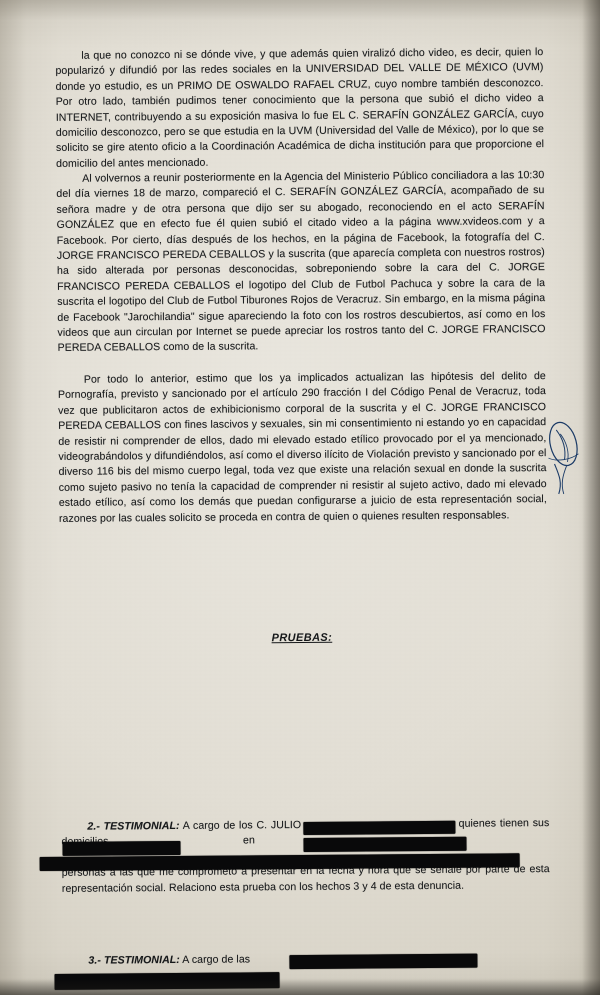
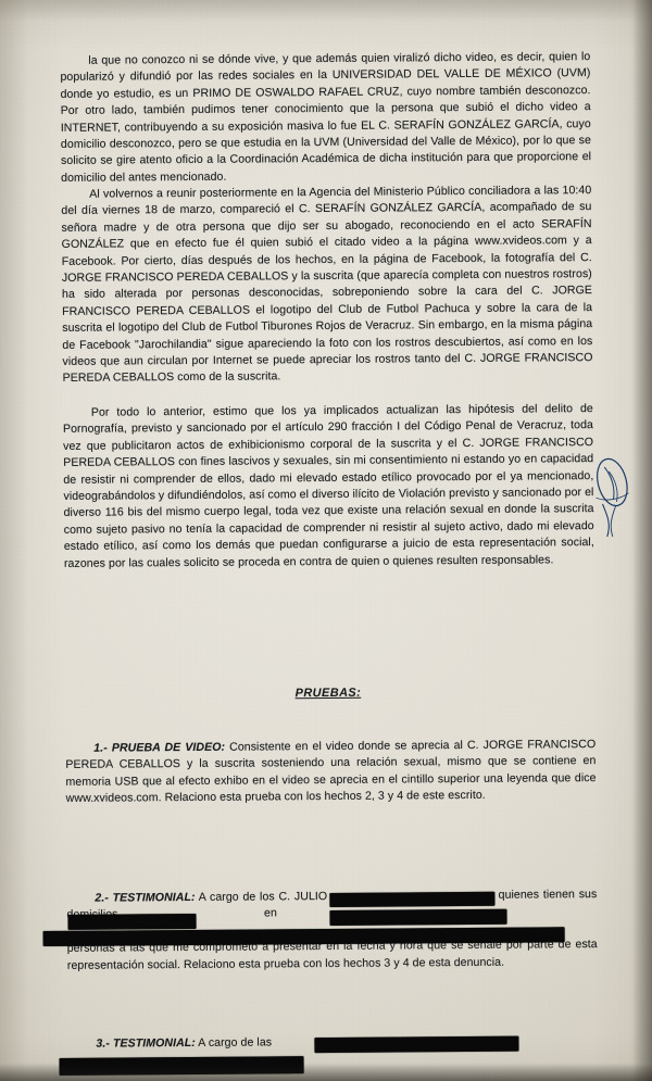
  la que no conozco ni se dónde vive, y que además quien viralizó dicho video, es decir, quien lo popularizó y difundió por las redes sociales en la UNIVERSIDAD DEL VALLE DE MÉXICO (UVM) donde yo estudio, es un PRIMO DE OSWALDO RAFAEL CRUZ, cuyo nombre también desconozco. Por otro lado, también pudimos tener conocimiento que la persona que subió el dicho video a INTERNET, contribuyendo a su exposición masiva lo fue EL C. SERAFÍN GONZÁLEZ GARCÍA, cuyo domicilio desconozco, pero se que estudia en la UVM (Universidad del Valle de México), por lo que se solicito se gire atento oficio a la Coordinación Académica de dicha institución para que proporcione el domicilio del antes mencionado.
- Al volvernos a reunir posteriormente en la Agencia del Ministerio Público conciliadora a las 10:30 del día viernes 18 de marzo, compareció el C. SERAFÍN GONZÁLEZ GARCÍA, acompañado de su señora madre y de otra persona que dijo ser su abogado, reconociendo en el acto SERAFÍN GONZÁLEZ que en efecto fue él quien subió el citado video a la página www.xvideos.com y a Facebook. Por cierto, días después de los hechos, en la página de Facebook, la fotografía del C. JORGE FRANCISCO PEREDA CEBALLOS y la suscrita (que aparecía completa con nuestros rostros) ha sido alterada por personas desconocidas, sobreponiendo sobre la cara del C. JORGE FRANCISCO PEREDA CEBALLOS el logotipo del Club de Futbol Pachuca y sobre la cara de la suscrita el logotipo del Club de Futbol Tiburones Rojos de Veracruz. Sin embargo, en la misma página de Facebook "Jarochilandia" sigue apareciendo la foto con los rostros descubiertos, así como en los videos que aun circulan por Internet se puede apreciar los rostros tanto del C. JORGE FRANCISCO PEREDA CEBALLOS como de la suscrita.
+ Al volvernos a reunir posteriormente en la Agencia del Ministerio Público conciliadora a las 10:40 del día viernes 18 de marzo, compareció el C. SERAFÍN GONZÁLEZ GARCÍA, acompañado de su señora madre y de otra persona que dijo ser su abogado, reconociendo en el acto SERAFÍN GONZÁLEZ que en efecto fue él quien subió el citado video a la página www.xvideos.com y a Facebook. Por cierto, días después de los hechos, en la página de Facebook, la fotografía del C. JORGE FRANCISCO PEREDA CEBALLOS y la suscrita (que aparecía completa con nuestros rostros) ha sido alterada por personas desconocidas, sobreponiendo sobre la cara del C. JORGE FRANCISCO PEREDA CEBALLOS el logotipo del Club de Futbol Pachuca y sobre la cara de la suscrita el logotipo del Club de Futbol Tiburones Rojos de Veracruz. Sin embargo, en la misma página de Facebook "Jarochilandia" sigue apareciendo la foto con los rostros descubiertos, así como en los videos que aun circulan por Internet se puede apreciar los rostros tanto del C. JORGE FRANCISCO PEREDA CEBALLOS como de la suscrita.
  Por todo lo anterior, estimo que los ya implicados actualizan las hipótesis del delito de Pornografía, previsto y sancionado por el artículo 290 fracción I del Código Penal de Veracruz, toda vez que publicitaron actos de exhibicionismo corporal de la suscrita y el C. JORGE FRANCISCO PEREDA CEBALLOS con fines lascivos y sexuales, sin mi consentimiento ni estando yo en capacidad de resistir ni comprender de ellos, dado mi elevado estado etílico provocado por el ya mencionado, videograbándolos y difundiéndolos, así como el diverso ilícito de Violación previsto y sancionado por el diverso 116 bis del mismo cuerpo legal, toda vez que existe una relación sexual en donde la suscrita como sujeto pasivo no tenía la capacidad de comprender ni resistir al sujeto activo, dado mi elevado estado etílico, así como los demás que puedan configurarse a juicio de esta representación social, razones por las cuales solicito se proceda en contra de quien o quienes resulten responsables.
  PRUEBAS:
+ 1.- PRUEBA DE VIDEO: Consistente en el video donde se aprecia al C. JORGE FRANCISCO PEREDA CEBALLOS y la suscrita sosteniendo una relación sexual, mismo que se contiene en memoria USB que al efecto exhibo en el video se aprecia en el cintillo superior una leyenda que dice www.xvideos.com. Relaciono esta prueba con los hechos 2, 3 y 4 de este escrito.
  2.- TESTIMONIAL: A cargo de los C. JULIO quienes tienen sus en personas a las que me comprometo a presentar en la fecha y hora que se señale por parte de esta representación social. Relaciono esta prueba con los hechos 3 y 4 de esta denuncia.
  3.- TESTIMONIAL: A cargo de las
